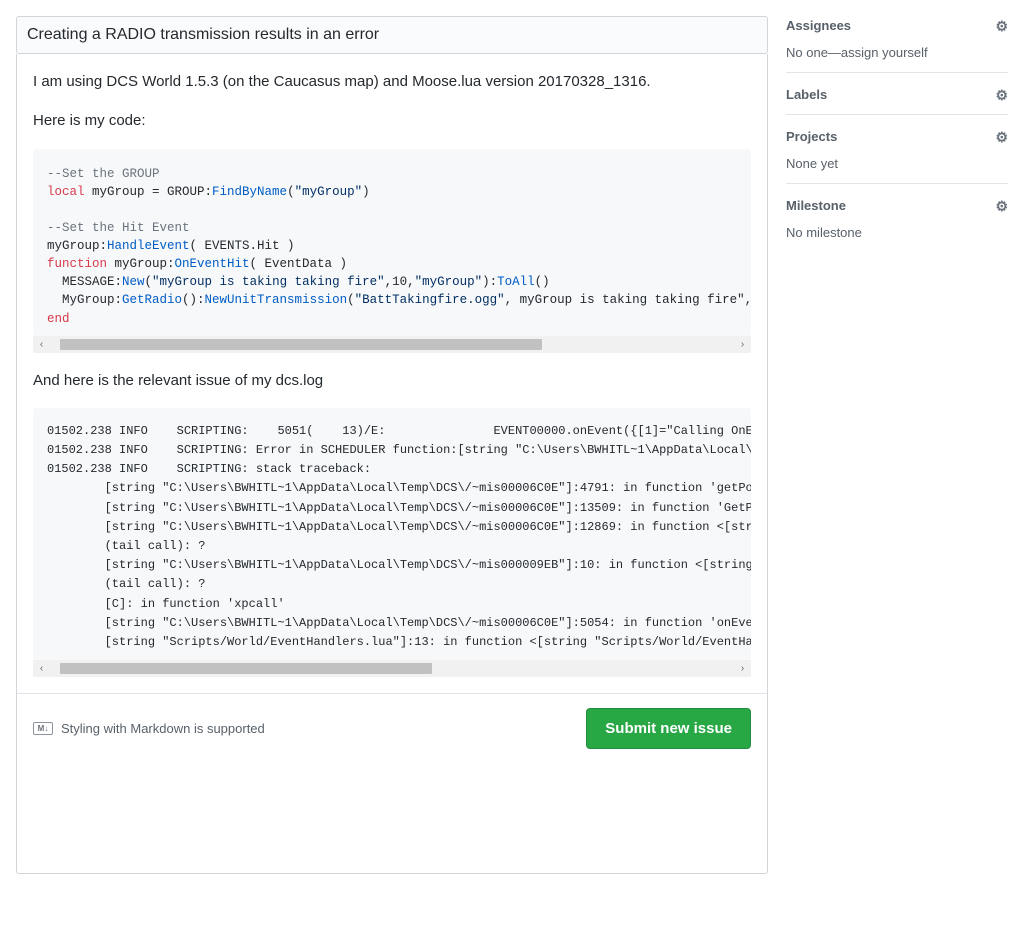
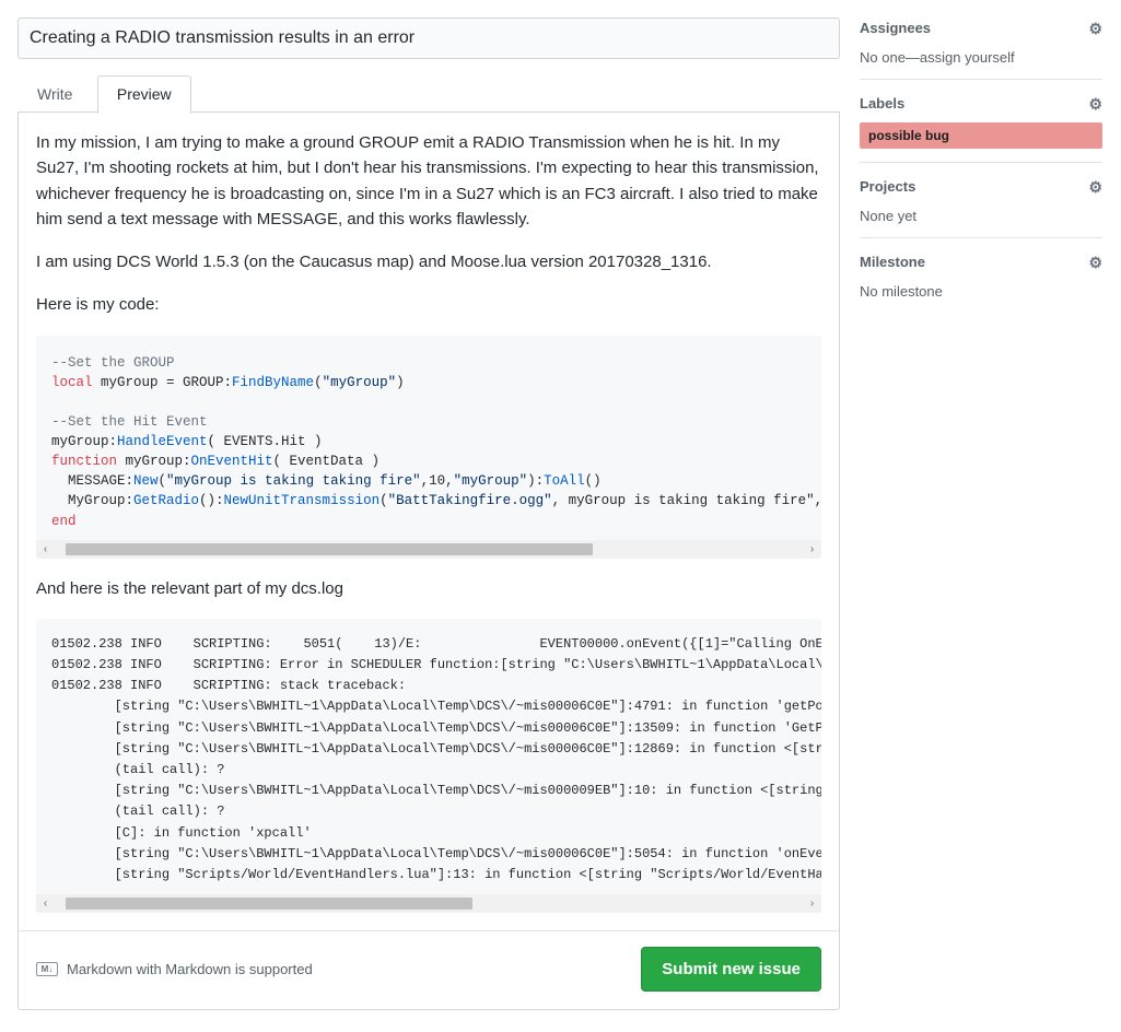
  Creating a RADIO transmission results in an error
+ Write Preview
+ In my mission, I am trying to make a ground GROUP emit a RADIO Transmission when he is hit. In my Su27, I'm shooting rockets at him, but I don't hear his transmissions. I'm expecting to hear this transmission, whichever frequency he is broadcasting on, since I'm in a Su27 which is an FC3 aircraft. I also tried to make him send a text message with MESSAGE, and this works flawlessly.
  I am using DCS World 1.5.3 (on the Caucasus map) and Moose.lua version 20170328_1316.
  Here is my code:
  --Set the GROUP local myGroup = GROUP:FindByName("myGroup")
  --Set the Hit Event
  myGroup:HandleEvent( EVENTS.Hit )
  function myGroup:OnEventHit( EventData )
  MESSAGE:New("myGroup is taking taking fire",10,"myGroup"):ToAll()
  MyGroup:GetRadio():NewUnitTransmission("BattTakingfire.ogg", myGroup is taking taking fire",
  end
  ‹
  ›
- And here is the relevant issue of my dcs.log
+ And here is the relevant part of my dcs.log
  01502.238 INFO SCRIPTING: 5051( 13)/E: EVENT00000.onEvent({[1]="Calling OnE
  01502.238 INFO SCRIPTING: Error in SCHEDULER function:[string "C:\Users\BWHITL~1\AppData\Local\
  01502.238 INFO SCRIPTING: stack traceback:
  [string "C:\Users\BWHITL~1\AppData\Local\Temp\DCS\/~mis00006C0E"]:4791: in function 'getPo
  [string "C:\Users\BWHITL~1\AppData\Local\Temp\DCS\/~mis00006C0E"]:13509: in function 'GetP
  [string "C:\Users\BWHITL~1\AppData\Local\Temp\DCS\/~mis00006C0E"]:12869: in function <[str
  (tail call): ?
  [string "C:\Users\BWHITL~1\AppData\Local\Temp\DCS\/~mis000009EB"]:10: in function <[string
  (tail call): ?
  [C]: in function 'xpcall'
  [string "C:\Users\BWHITL~1\AppData\Local\Temp\DCS\/~mis00006C0E"]:5054: in function 'onEve
  [string "Scripts/World/EventHandlers.lua"]:13: in function <[string "Scripts/World/EventHa
  ‹
  ›
  M↓
- Styling with Markdown is supported
+ Markdown with Markdown is supported
  Submit new issue
  Assignees
  ⚙
  No one—assign yourself
  Labels
  ⚙
+ possible bug
  Projects
  ⚙
  None yet
  Milestone
  ⚙
  No milestone
